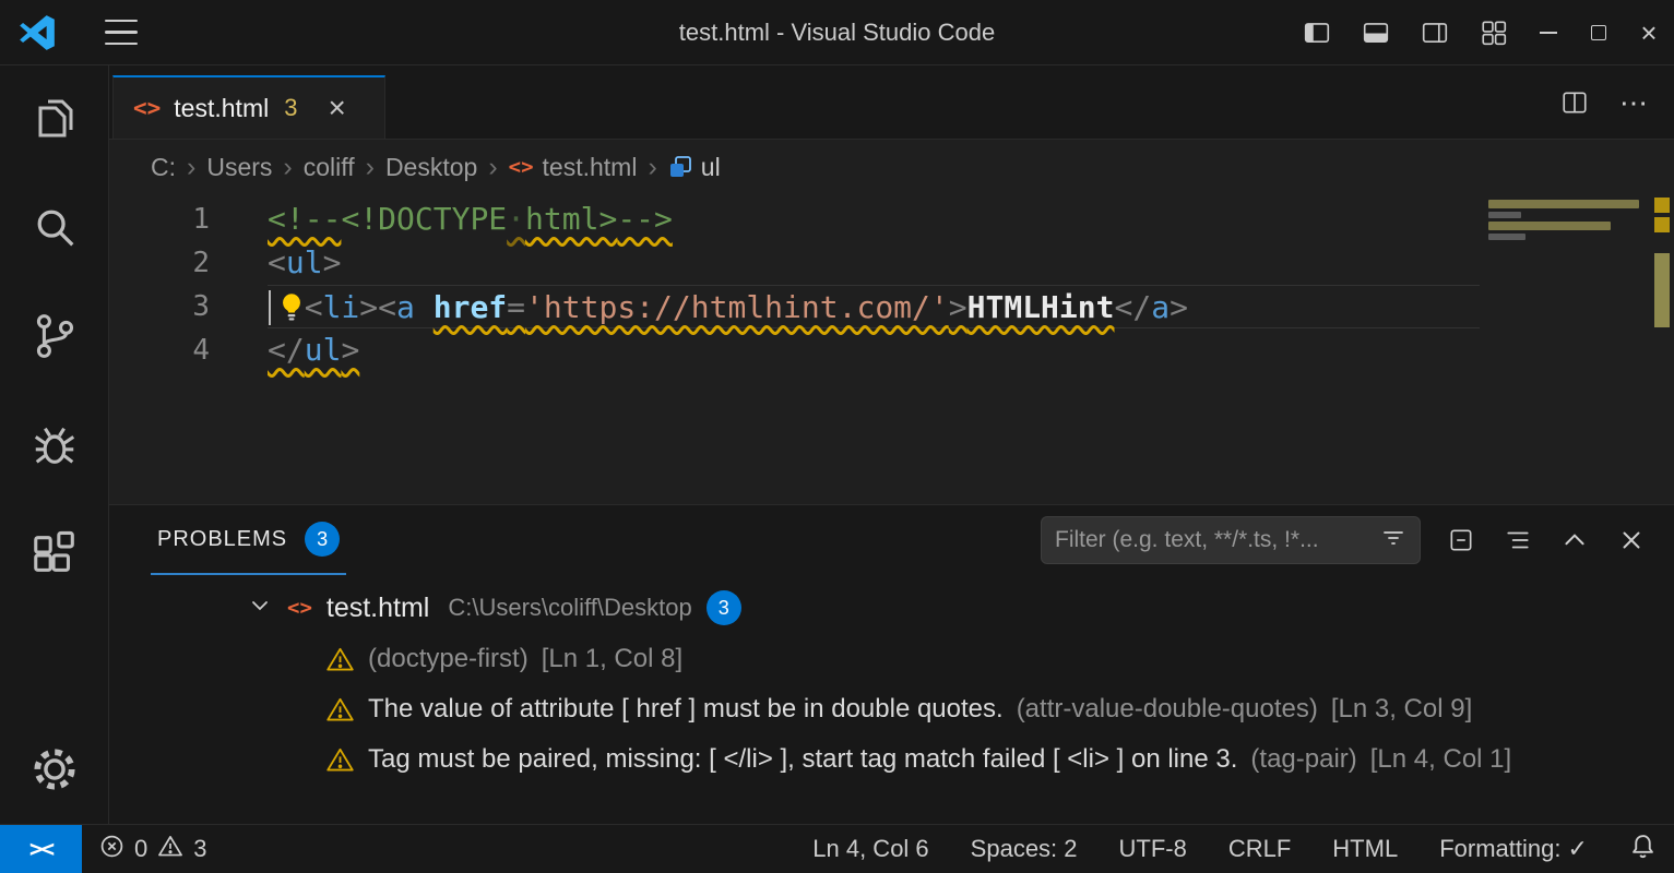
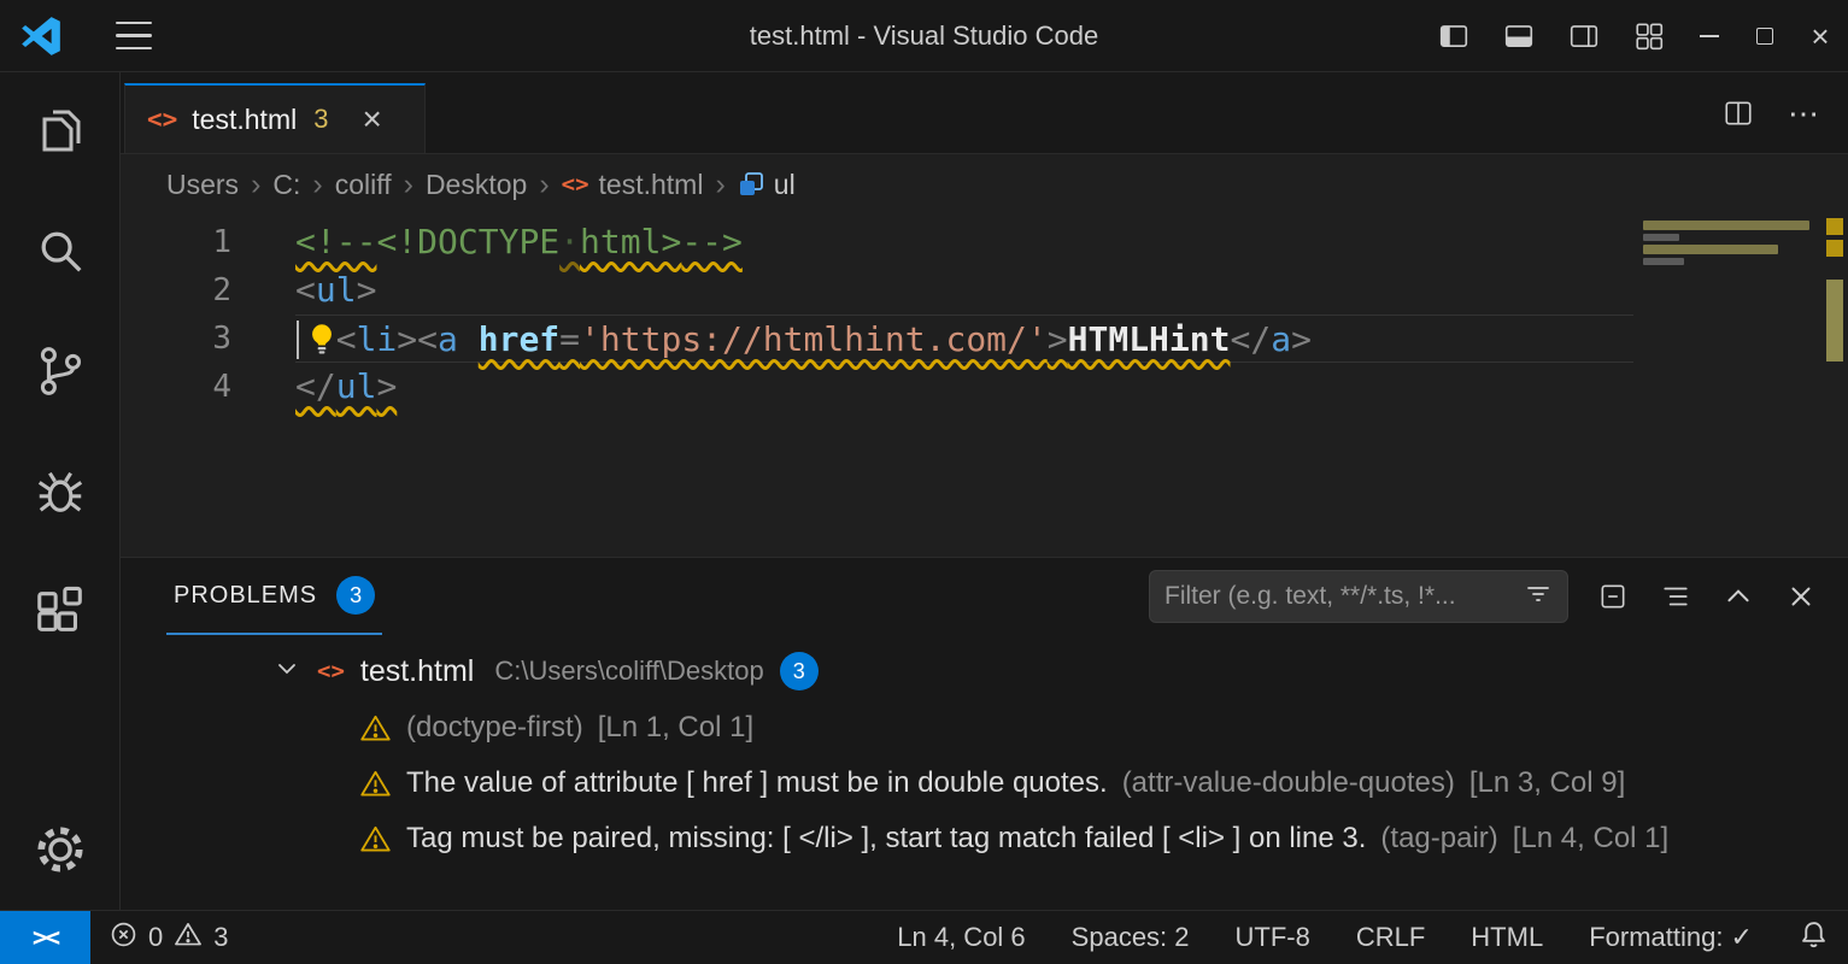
  test.html - Visual Studio Code
  ×
  <>
  test.html
  3
  ×
  ⋯
- C:
+ Users
  ›
- Users
+ C:
  ›
  coliff
  ›
  Desktop
  ›
  <>
  test.html
  ›
  ul
  1
  <!--<!DOCTYPE·html>-->
  2
  <ul>
  3
  <li><a href='https://htmlhint.com/'>HTMLHint</a>
  4
  </ul>
  PROBLEMS
  3
  Filter (e.g. text, **/*.ts, !*...
  <>
  test.html
  C:\Users\coliff\Desktop
  3
  (doctype-first)
- [Ln 1, Col 8]
+ [Ln 1, Col 1]
  The value of attribute [ href ] must be in double quotes.
  (attr-value-double-quotes)
  [Ln 3, Col 9]
  Tag must be paired, missing: [ </li> ], start tag match failed [ <li> ] on line 3.
  (tag-pair)
  [Ln 4, Col 1]
  ><
  0
  3
  Ln 4, Col 6
  Spaces: 2
  UTF-8
  CRLF
  HTML
  Formatting: ✓
